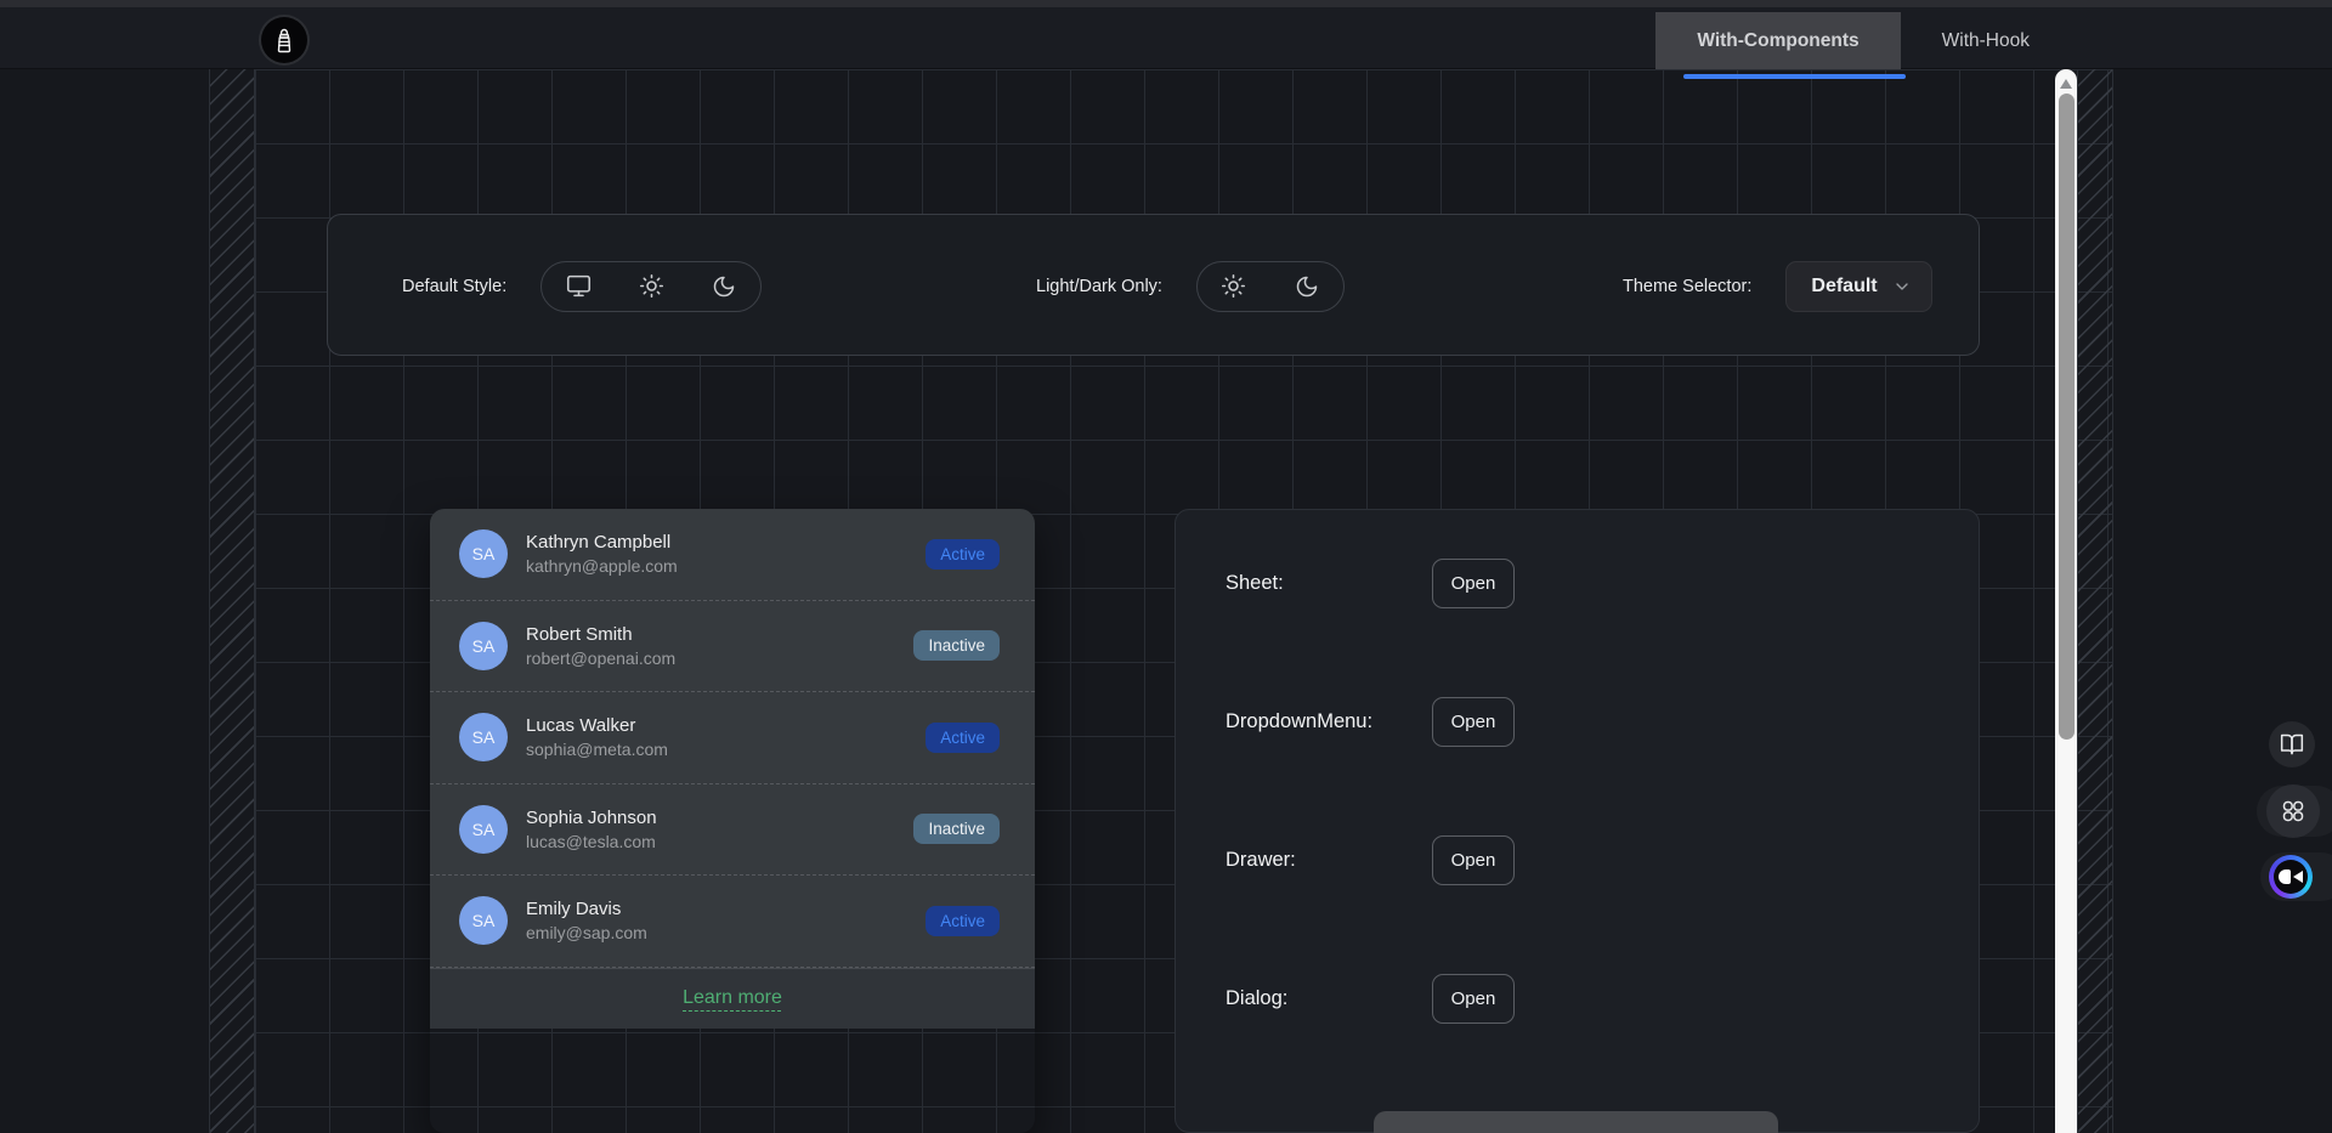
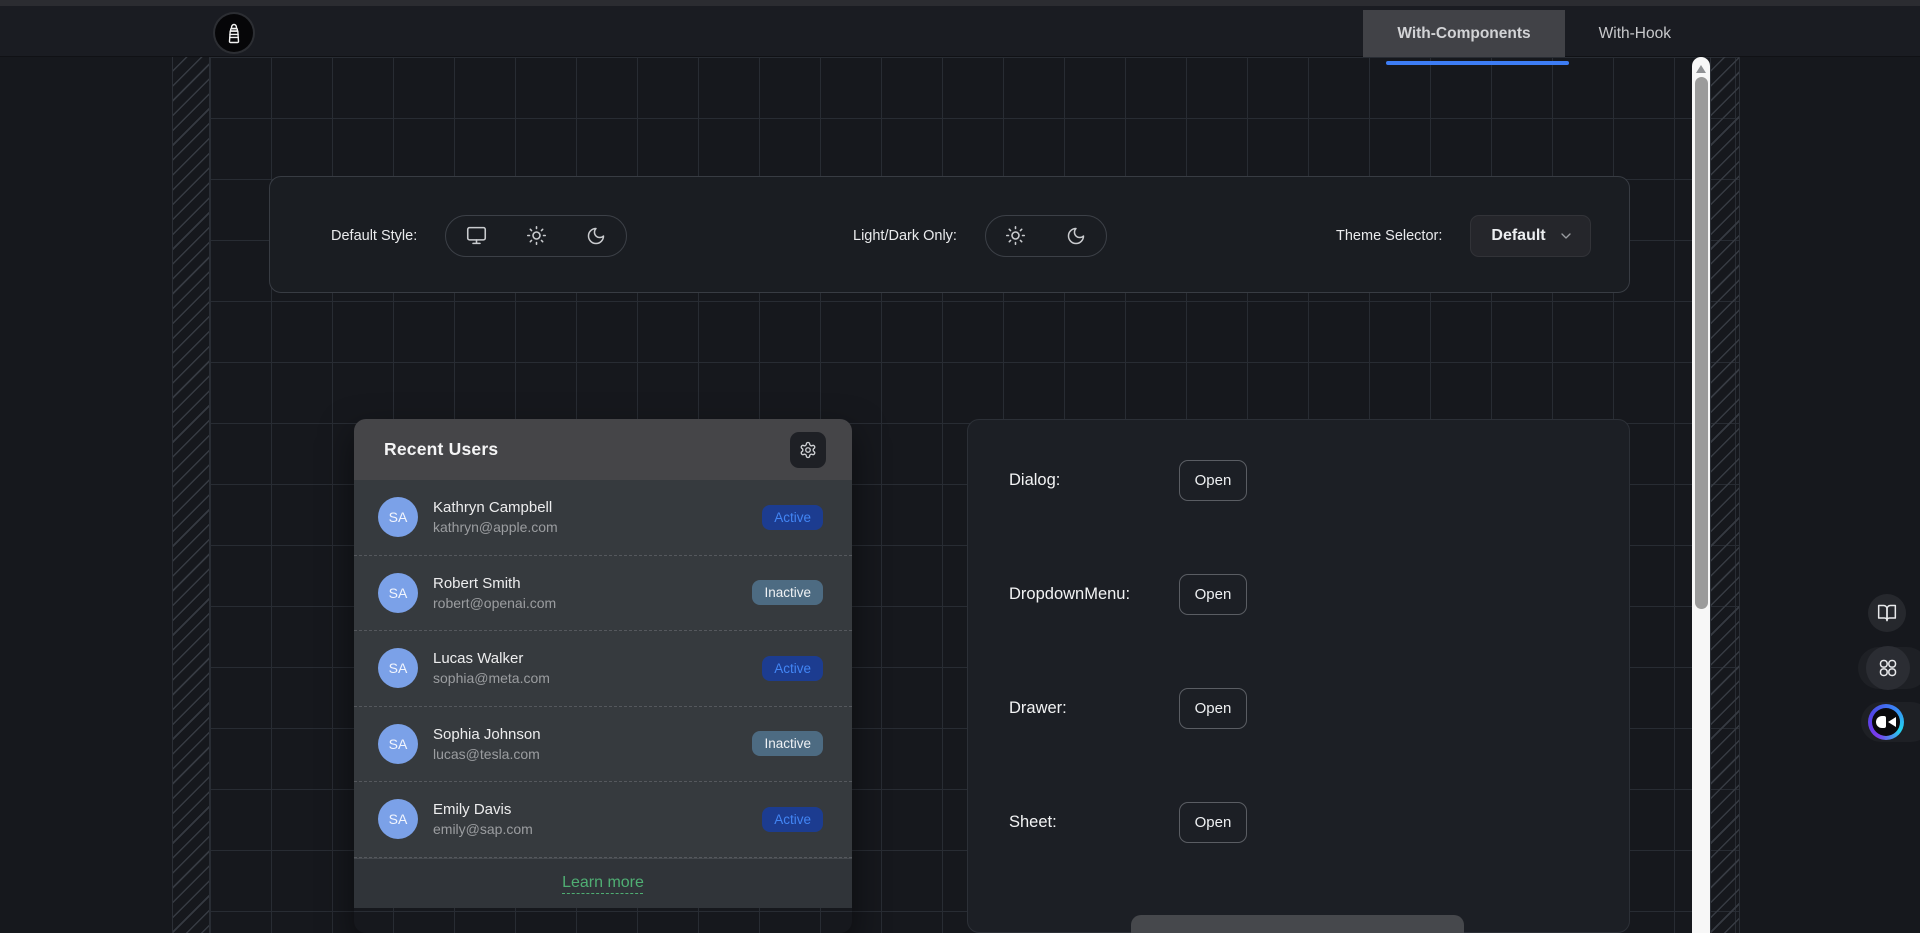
  With-Components
  With-Hook
  Default Style:
  Light/Dark Only:
  Theme Selector:
  Default
+ Recent Users
  SA
  Kathryn Campbell
  kathryn@apple.com
  Active
  SA
  Robert Smith
  robert@openai.com
  Inactive
  SA
  Lucas Walker
  sophia@meta.com
  Active
  SA
  Sophia Johnson
  lucas@tesla.com
  Inactive
  SA
  Emily Davis
  emily@sap.com
  Active
  Learn more
- Sheet:
+ Dialog:
  Open
  DropdownMenu:
  Open
  Drawer:
  Open
- Dialog:
+ Sheet:
  Open
